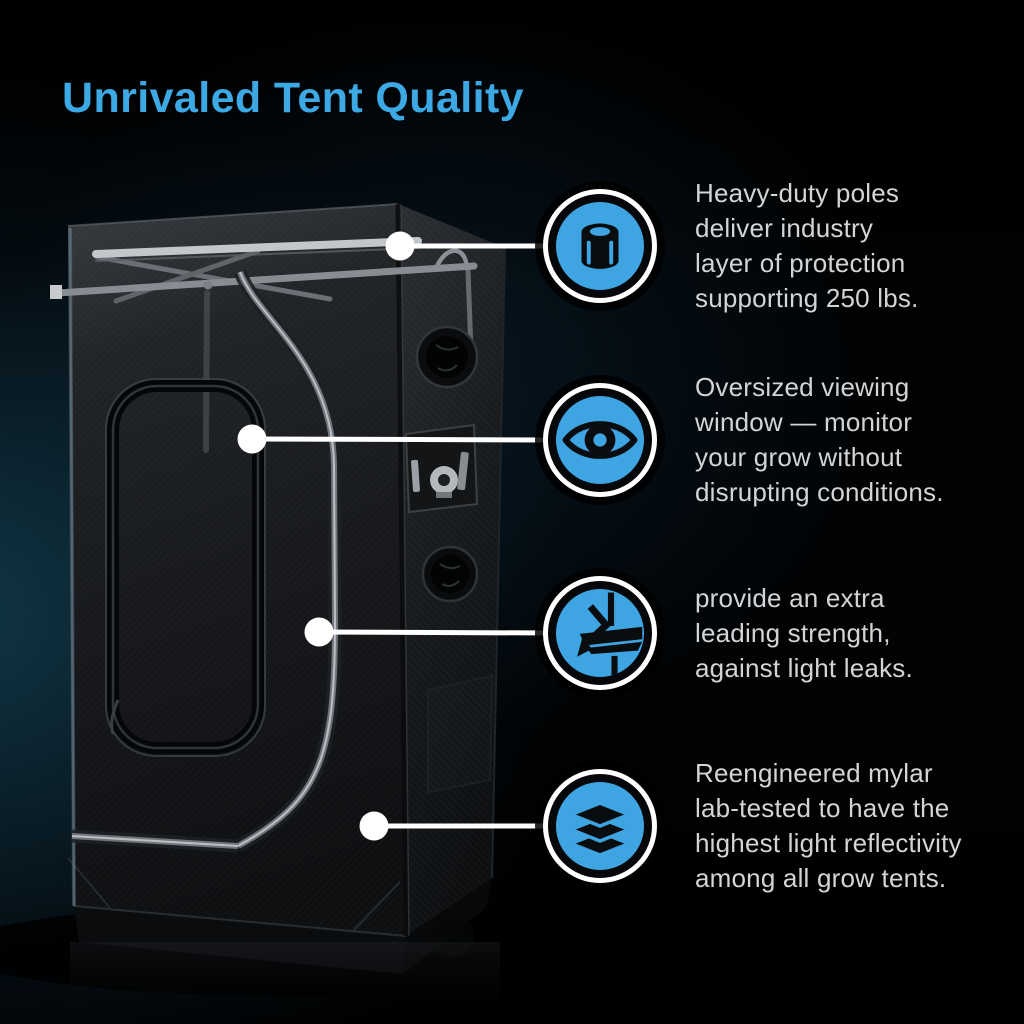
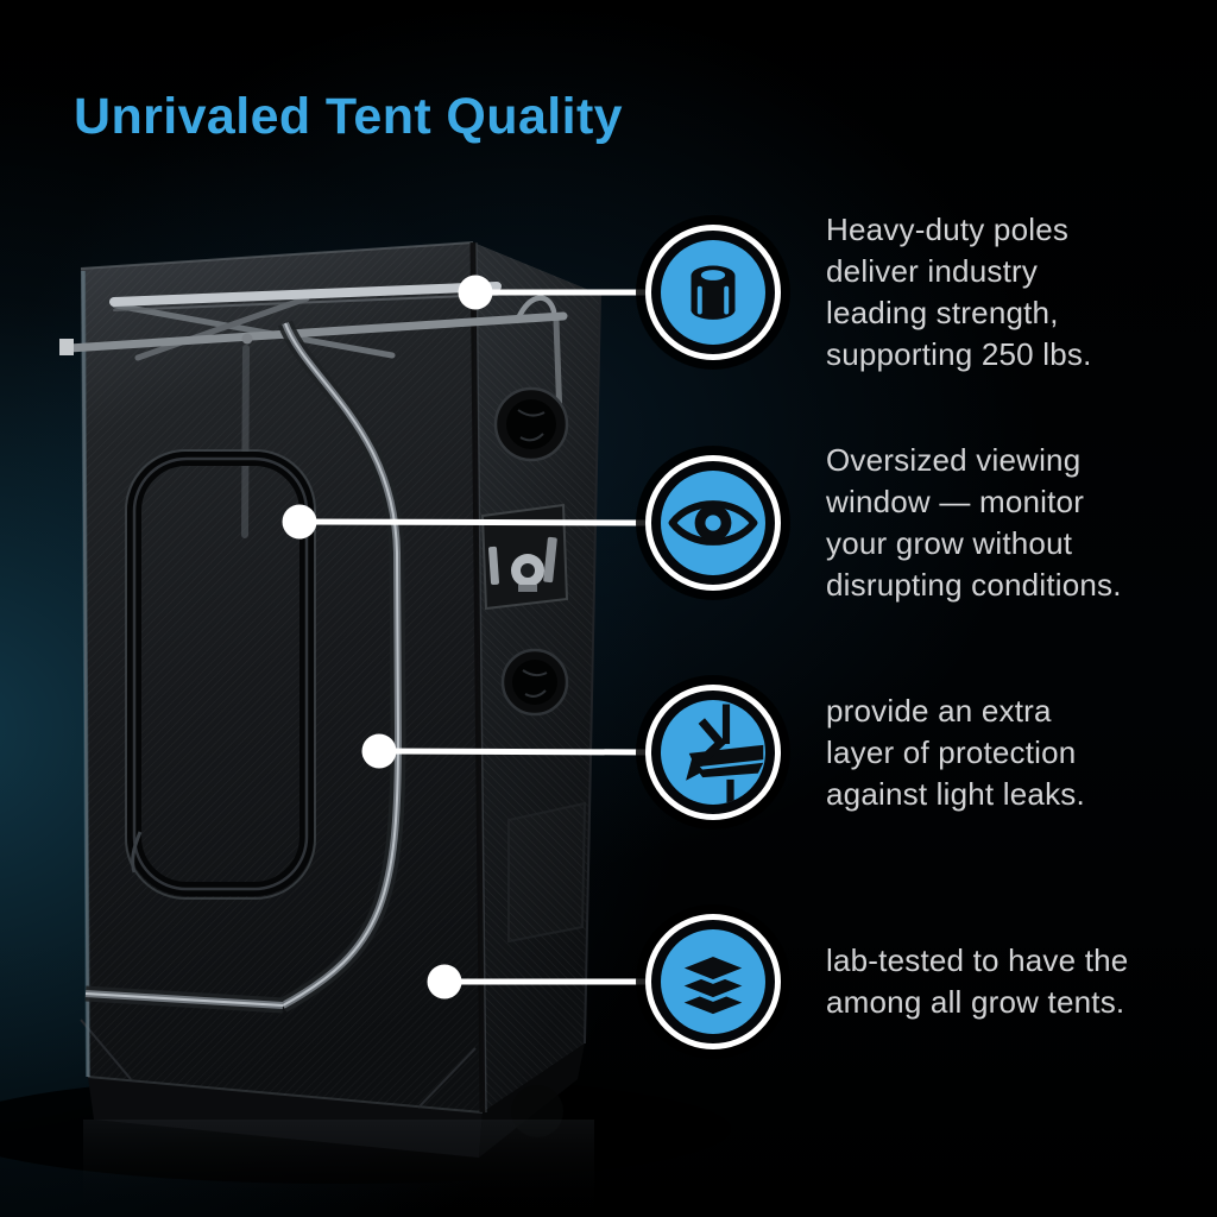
  Unrivaled Tent Quality
  Heavy-duty poles
  deliver industry
- layer of protection
+ leading strength,
  supporting 250 lbs.
  Oversized viewing
  window — monitor
  your grow without
  disrupting conditions.
  provide an extra
- leading strength,
+ layer of protection
  against light leaks.
- Reengineered mylar
  lab-tested to have the
- highest light reflectivity
  among all grow tents.
